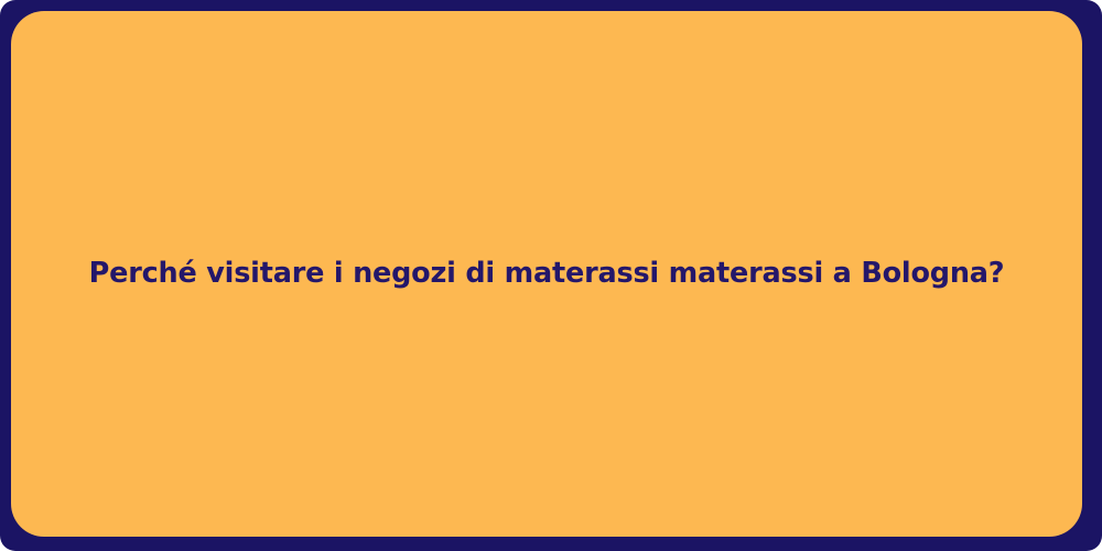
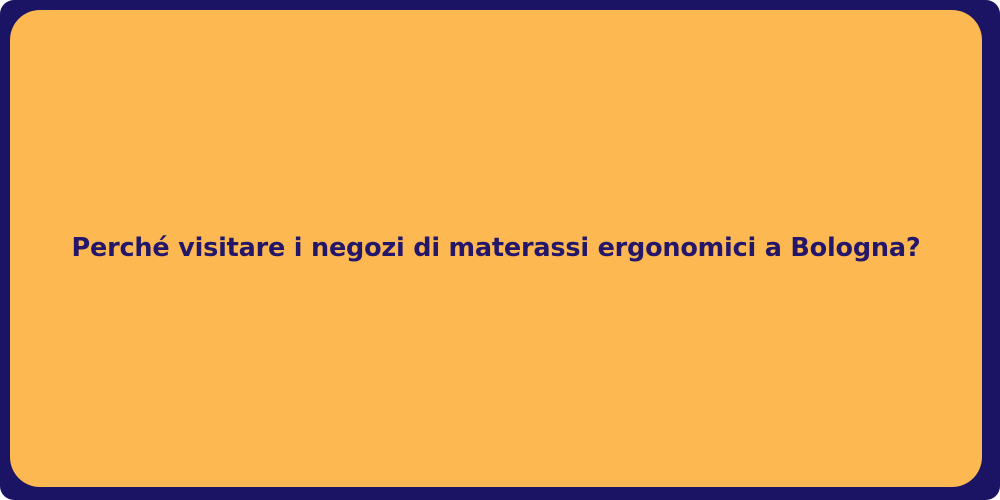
- Perché visitare i negozi di materassi materassi a Bologna?
+ Perché visitare i negozi di materassi ergonomici a Bologna?
